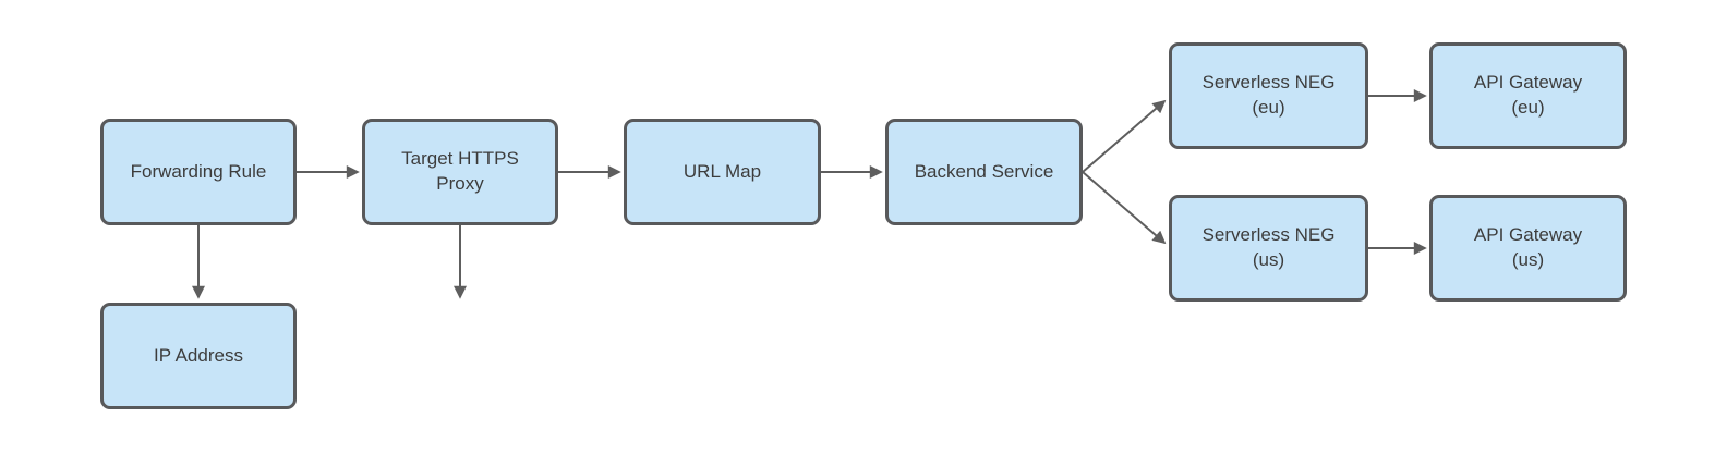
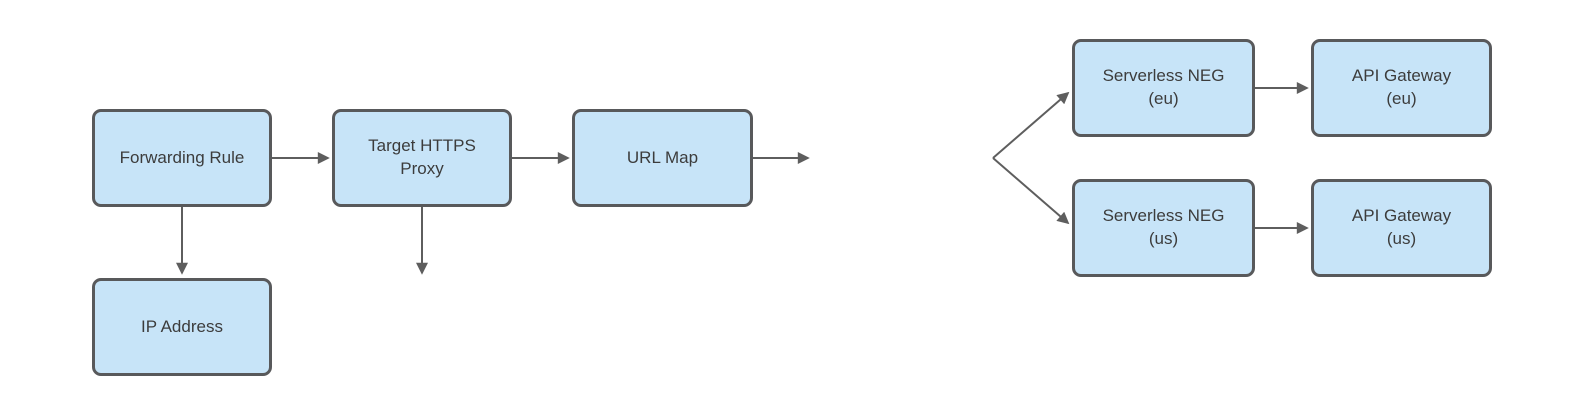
  Forwarding Rule
  Target HTTPS
  Proxy
  URL Map
- Backend Service
  Serverless NEG
  (eu)
  API Gateway
  (eu)
  Serverless NEG
  (us)
  API Gateway
  (us)
  IP Address
